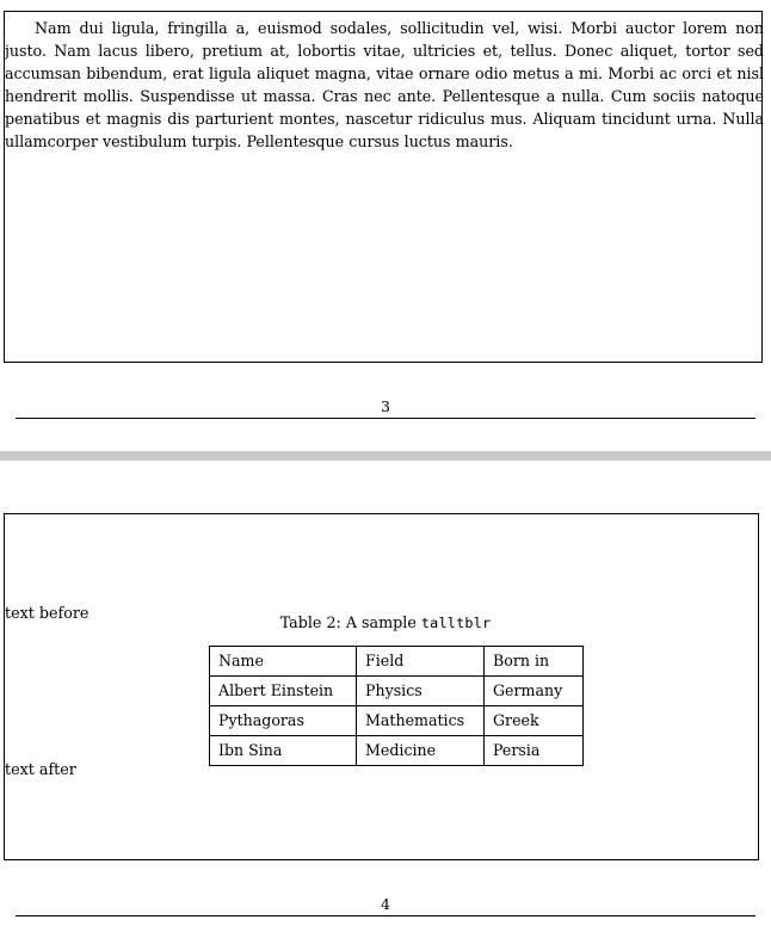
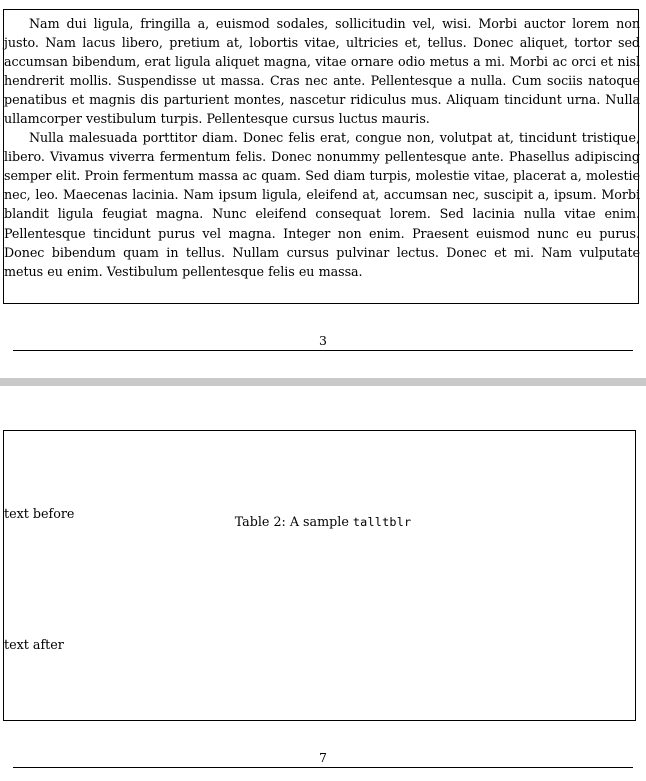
  Nam dui ligula, fringilla a, euismod sodales, sollicitudin vel, wisi. Morbi auctor lorem non justo. Nam lacus libero, pretium at, lobortis vitae, ultricies et, tellus. Donec aliquet, tortor sed accumsan bibendum, erat ligula aliquet magna, vitae ornare odio metus a mi. Morbi ac orci et nisl hendrerit mollis. Suspendisse ut massa. Cras nec ante. Pellentesque a nulla. Cum sociis natoque penatibus et magnis dis parturient montes, nascetur ridiculus mus. Aliquam tincidunt urna. Nulla ullamcorper vestibulum turpis. Pellentesque cursus luctus mauris.
+ Nulla malesuada porttitor diam. Donec felis erat, congue non, volutpat at, tincidunt tristique, libero. Vivamus viverra fermentum felis. Donec nonummy pellentesque ante. Phasellus adipiscing semper elit. Proin fermentum massa ac quam. Sed diam turpis, molestie vitae, placerat a, molestie nec, leo. Maecenas lacinia. Nam ipsum ligula, eleifend at, accumsan nec, suscipit a, ipsum. Morbi blandit ligula feugiat magna. Nunc eleifend consequat lorem. Sed lacinia nulla vitae enim. Pellentesque tincidunt purus vel magna. Integer non enim. Praesent euismod nunc eu purus. Donec bibendum quam in tellus. Nullam cursus pulvinar lectus. Donec et mi. Nam vulputate metus eu enim. Vestibulum pellentesque felis eu massa.
  3
  text before
  Table 2: A sample talltblr
- Name	Field	Born in
- Albert Einstein	Physics	Germany
- Pythagoras	Mathematics	Greek
- Ibn Sina	Medicine	Persia
  text after
- 4
+ 7
